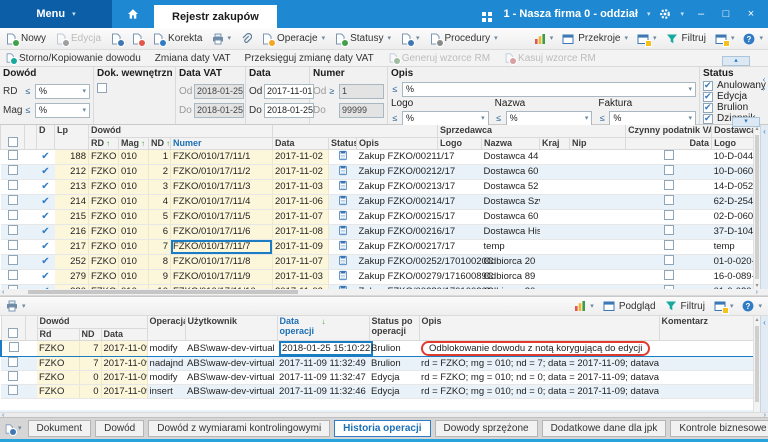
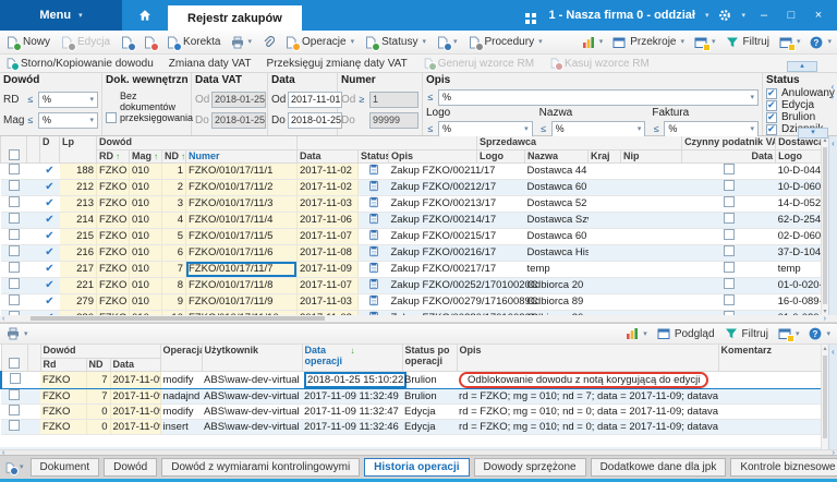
  Menu
  Rejestr zakupów
  1 - Nasza firma 0 - oddział
  –
  □
  ×
  Nowy
  Edycja
  Korekta
  Operacje
  Statusy
  Procedury
  Przekroje
  Filtruj
  Storno/Kopiowanie dowodu
  Zmiana daty VAT
  Przeksięguj zmianę daty VAT
  Generuj wzorce RM
  Kasuj wzorce RM
  Dowód
  RD
  ≤
  %
  Mag
  ≤
  %
  Dok. wewnętrzn
+ Bez dokumentów przeksięgowania
  Data VAT
  Od
  2018-01-25
  Do
  2018-01-25
  Data
  Od
  2017-11-01
  Do
  2018-01-25
  Numer
  Od
  ≥
  1
  Do
  99999
  Opis
  ≤
  %
  Logo
  ≤
  %
  Nazwa
  ≤
  %
  Faktura
  ≤
  %
  Status
  Anulowany
  Edycja
  Brulion
  ‹
  ›
  		D	Lp	Dowód		Sprzedawca	Czynny podatnik VA	Dostawc
  RD ↑	Mag ↑	ND ↑	Numer	Data	Statu	Opis	Logo	Nazwa	Kraj	Nip	Data	Logo
  		✔	188	FZKO	010	1	FZKO/010/17/11/1	2017-11-02		Zakup FZKO/00211/17		Dostawca 44				10-D-044
  		✔	212	FZKO	010	2	FZKO/010/17/11/2	2017-11-02		Zakup FZKO/00212/17		Dostawca 60				10-D-060
  		✔	213	FZKO	010	3	FZKO/010/17/11/3	2017-11-03		Zakup FZKO/00213/17		Dostawca 52				14-D-052
  		✔	214	FZKO	010	4	FZKO/010/17/11/4	2017-11-06		Zakup FZKO/00214/17		Dostawca Sz				62-D-254
  		✔	215	FZKO	010	5	FZKO/010/17/11/5	2017-11-07		Zakup FZKO/00215/17		Dostawca 60				02-D-060
  		✔	216	FZKO	010	6	FZKO/010/17/11/6	2017-11-08		Zakup FZKO/00216/17		Dostawca His				37-D-104
  		✔	217	FZKO	010	7	FZKO/010/17/11/7	2017-11-09		Zakup FZKO/00217/17		temp				temp
- 		✔	252	FZKO	010	8	FZKO/010/17/11/8	2017-11-07		Zakup FZKO/00252/1701002		Odbiorca 20				01-0-020
+ 		✔	221	FZKO	010	8	FZKO/010/17/11/8	2017-11-07		Zakup FZKO/00252/1701002		Odbiorca 20				01-0-020
  		✔	279	FZKO	010	9	FZKO/010/17/11/9	2017-11-03		Zakup FZKO/00279/1716008		Odbiorca 89				16-0-089
  ‹
  Podgląd
  Filtruj
  		Dowód	Operacj	Użytkownik	Data operacji↓	Status po operacji	Opis	Komentarz
  Rd	ND	Data
  		FZKO	7	2017-11-0	modify	ABS\waw-dev-virtual	2018-01-25 15:10:22	Brulion	Odblokowanie dowodu z notą korygującą do edycji
  		FZKO	7	2017-11-0	nadajnd	ABS\waw-dev-virtual	2017-11-09 11:32:49	Brulion	rd = FZKO; mg = 010; nd = 7; data = 2017-11-09; datava
  		FZKO	0	2017-11-0	modify	ABS\waw-dev-virtual	2017-11-09 11:32:47	Edycja	rd = FZKO; mg = 010; nd = 0; data = 2017-11-09; datava
  		FZKO	0	2017-11-0	insert	ABS\waw-dev-virtual	2017-11-09 11:32:46	Edycja	rd = FZKO; mg = 010; nd = 0; data = 2017-11-09; datava
  ‹
  Dokument
  Dowód
  Dowód z wymiarami kontrolingowymi
  Historia operacji
  Dowody sprzężone
  Dodatkowe dane dla jpk
  Kontrole biznesowe
